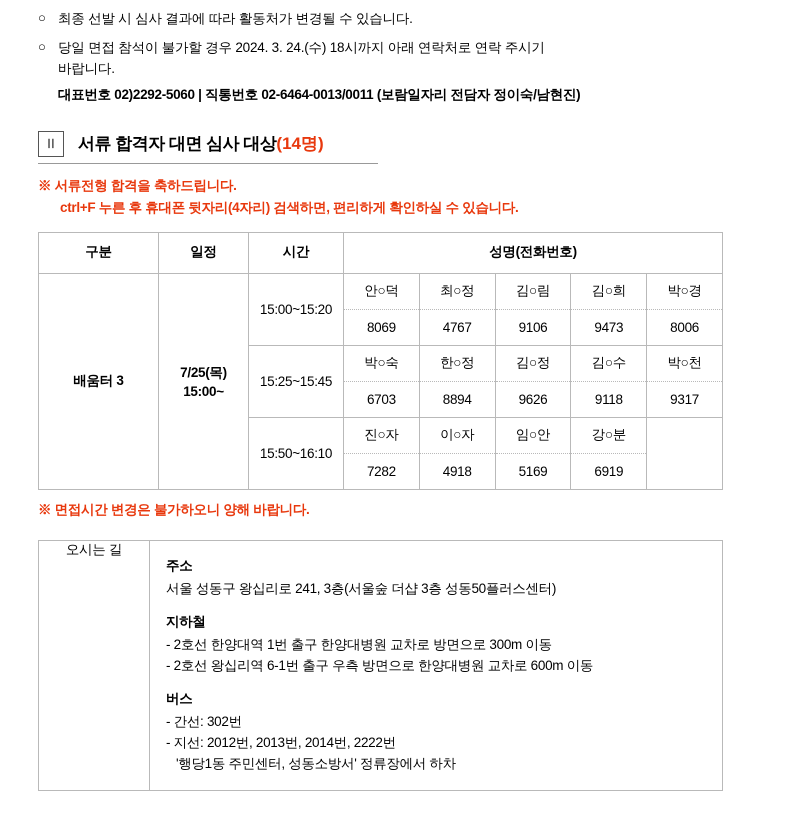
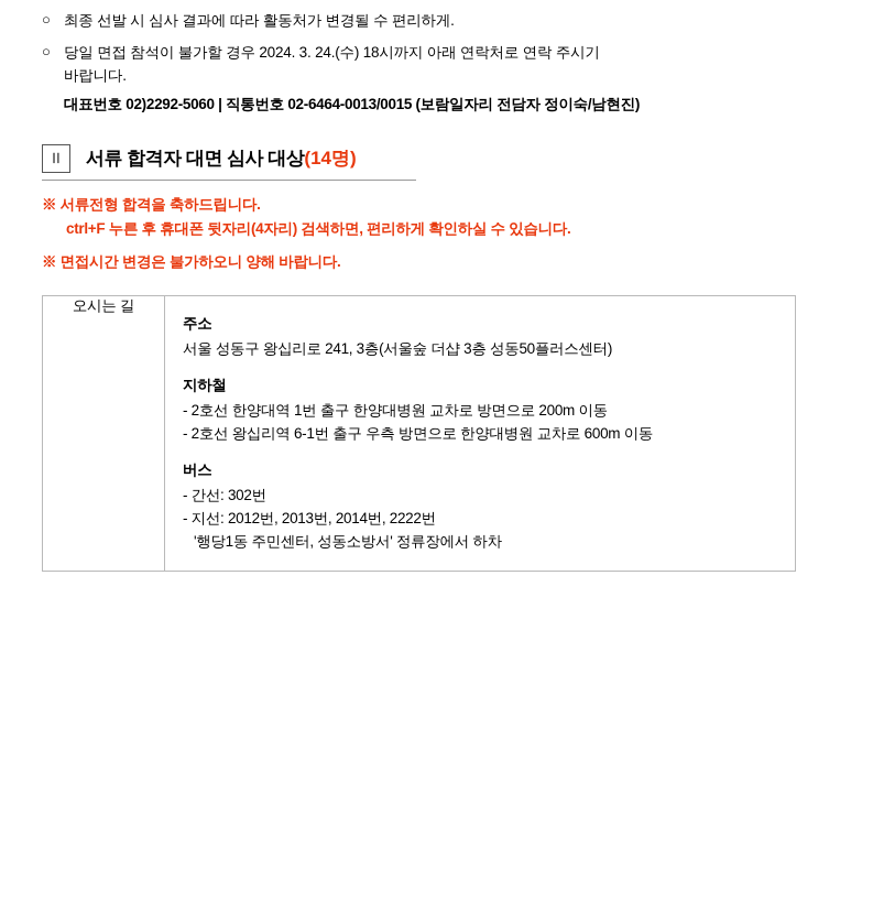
  ○
- 최종 선발 시 심사 결과에 따라 활동처가 변경될 수 있습니다.
+ 최종 선발 시 심사 결과에 따라 활동처가 변경될 수 편리하게.
  ○
  당일 면접 참석이 불가할 경우 2024. 3. 24.(수) 18시까지 아래 연락처로 연락 주시기
  바랍니다.
- 대표번호 02)2292-5060 | 직통번호 02-6464-0013/0011 (보람일자리 전담자 정이숙/남현진)
+ 대표번호 02)2292-5060 | 직통번호 02-6464-0013/0015 (보람일자리 전담자 정이숙/남현진)
  Ⅱ
  서류 합격자 대면 심사 대상(14명)
  ※ 서류전형 합격을 축하드립니다.
  ctrl+F 누른 후 휴대폰 뒷자리(4자리) 검색하면, 편리하게 확인하실 수 있습니다.
- 구분	일정	시간	성명(전화번호)
- 배움터 3	7/25(목) 15:00~	15:00~15:20	안○덕	최○정	김○림	김○희	박○경
- 8069	4767	9106	9473	8006
- 15:25~15:45	박○숙	한○정	김○정	김○수	박○천
- 6703	8894	9626	9118	9317
- 15:50~16:10	진○자	이○자	임○안	강○분
- 7282	4918	5169	6919
  ※ 면접시간 변경은 불가하오니 양해 바랍니다.
- 오시는 길	주소 서울 성동구 왕십리로 241, 3층(서울숲 더샵 3층 성동50플러스센터) 지하철 - 2호선 한양대역 1번 출구 한양대병원 교차로 방면으로 300m 이동 - 2호선 왕십리역 6-1번 출구 우측 방면으로 한양대병원 교차로 600m 이동 버스 - 간선: 302번 - 지선: 2012번, 2013번, 2014번, 2222번 '행당1동 주민센터, 성동소방서' 정류장에서 하차
+ 오시는 길	주소 서울 성동구 왕십리로 241, 3층(서울숲 더샵 3층 성동50플러스센터) 지하철 - 2호선 한양대역 1번 출구 한양대병원 교차로 방면으로 200m 이동 - 2호선 왕십리역 6-1번 출구 우측 방면으로 한양대병원 교차로 600m 이동 버스 - 간선: 302번 - 지선: 2012번, 2013번, 2014번, 2222번 '행당1동 주민센터, 성동소방서' 정류장에서 하차
